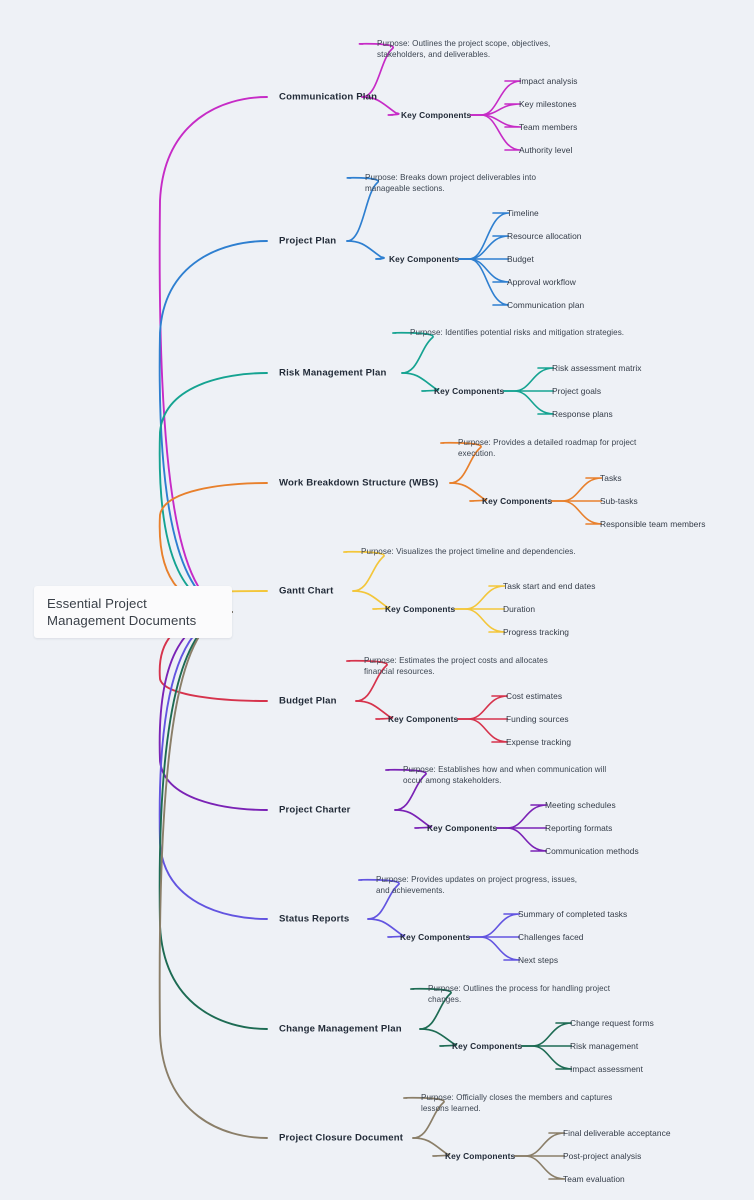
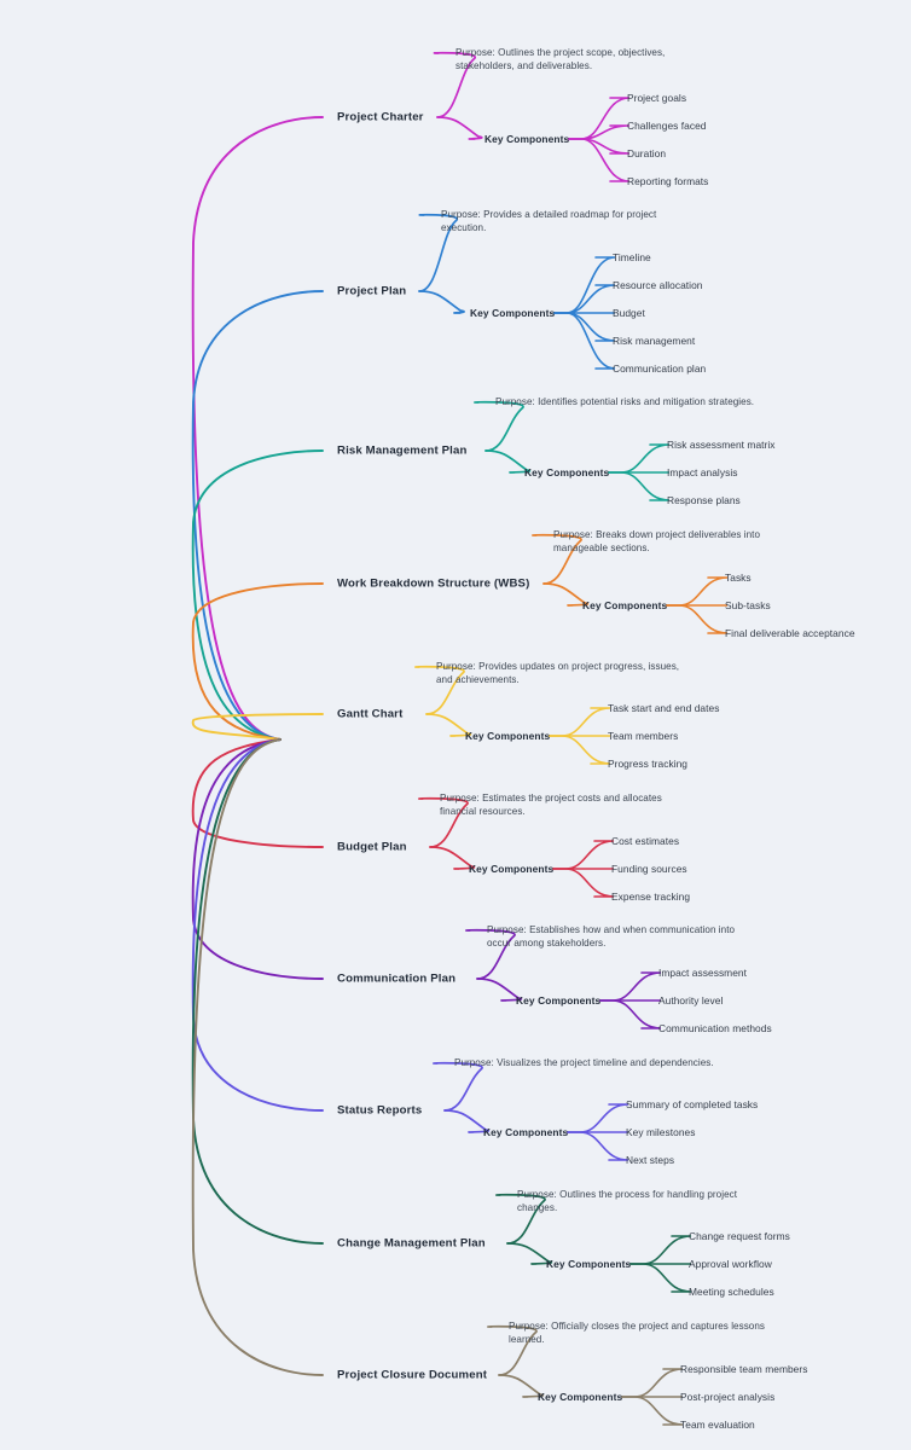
- Essential Project Management Documents
- Communication Plan
+ Project Charter
  Purpose: Outlines the project scope, objectives, stakeholders, and deliverables.
  Key Components
- Impact analysis
+ Project goals
- Key milestones
+ Challenges faced
- Team members
+ Duration
- Authority level
+ Reporting formats
  Project Plan
- Purpose: Breaks down project deliverables into manageable sections.
+ Purpose: Provides a detailed roadmap for project execution.
  Key Components
  Timeline
  Resource allocation
  Budget
- Approval workflow
+ Risk management
  Communication plan
  Risk Management Plan
  Purpose: Identifies potential risks and mitigation strategies.
  Key Components
  Risk assessment matrix
- Project goals
+ Impact analysis
  Response plans
  Work Breakdown Structure (WBS)
- Purpose: Provides a detailed roadmap for project execution.
+ Purpose: Breaks down project deliverables into manageable sections.
  Key Components
  Tasks
  Sub-tasks
- Responsible team members
+ Final deliverable acceptance
  Gantt Chart
- Purpose: Visualizes the project timeline and dependencies.
+ Purpose: Provides updates on project progress, issues, and achievements.
  Key Components
  Task start and end dates
- Duration
+ Team members
  Progress tracking
  Budget Plan
  Purpose: Estimates the project costs and allocates financial resources.
  Key Components
  Cost estimates
  Funding sources
  Expense tracking
- Project Charter
+ Communication Plan
- Purpose: Establishes how and when communication will occur among stakeholders.
+ Purpose: Establishes how and when communication into occur among stakeholders.
  Key Components
- Meeting schedules
+ Impact assessment
- Reporting formats
+ Authority level
  Communication methods
  Status Reports
- Purpose: Provides updates on project progress, issues, and achievements.
+ Purpose: Visualizes the project timeline and dependencies.
  Key Components
  Summary of completed tasks
- Challenges faced
+ Key milestones
  Next steps
  Change Management Plan
  Purpose: Outlines the process for handling project changes.
  Key Components
  Change request forms
- Risk management
+ Approval workflow
- Impact assessment
+ Meeting schedules
  Project Closure Document
- Purpose: Officially closes the members and captures lessons learned.
+ Purpose: Officially closes the project and captures lessons learned.
  Key Components
- Final deliverable acceptance
+ Responsible team members
  Post-project analysis
  Team evaluation
